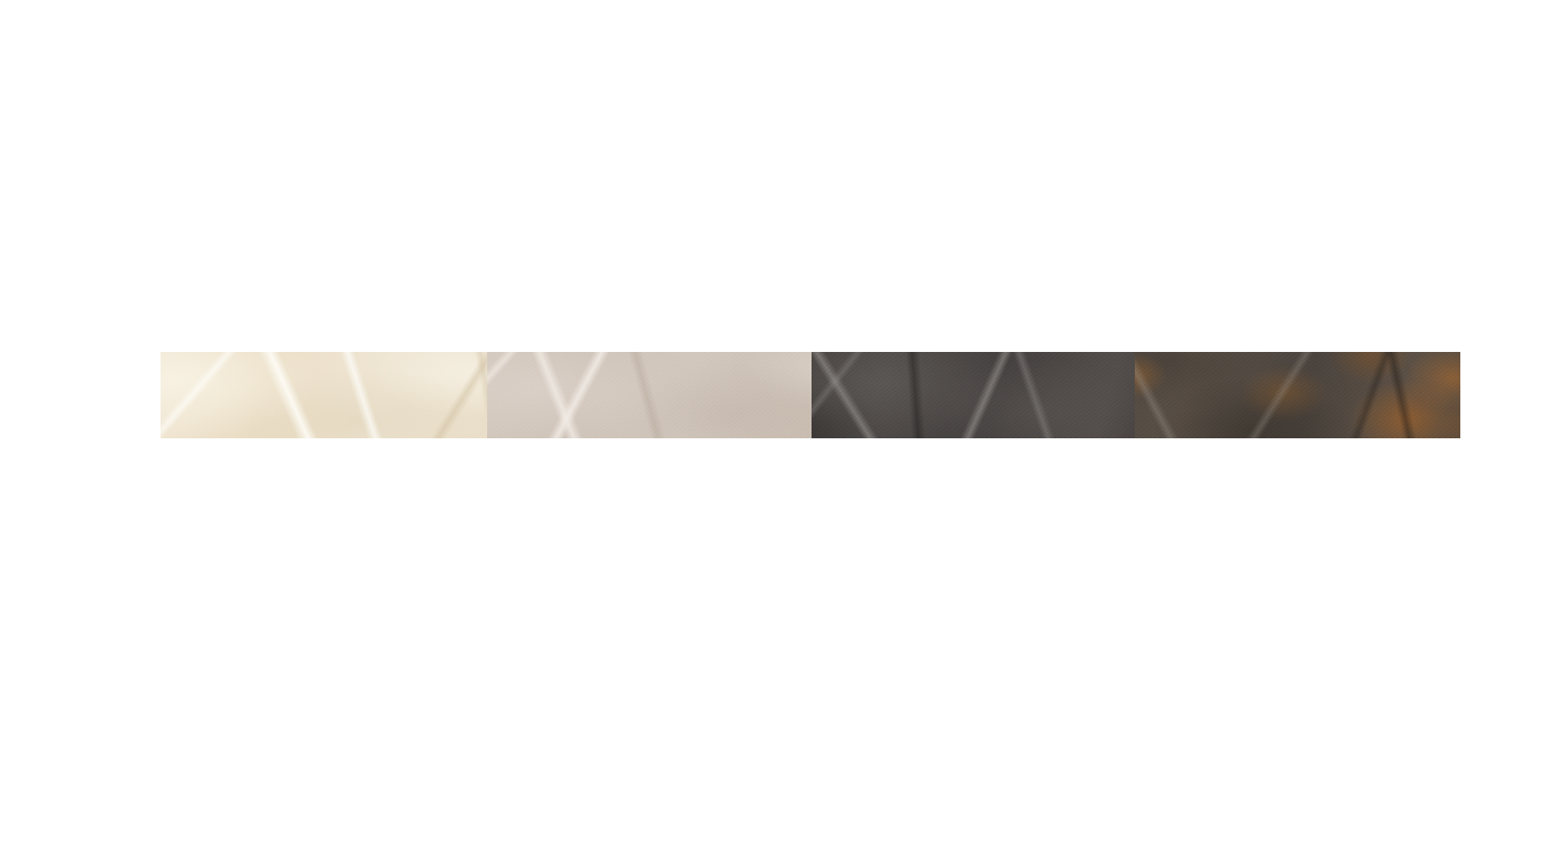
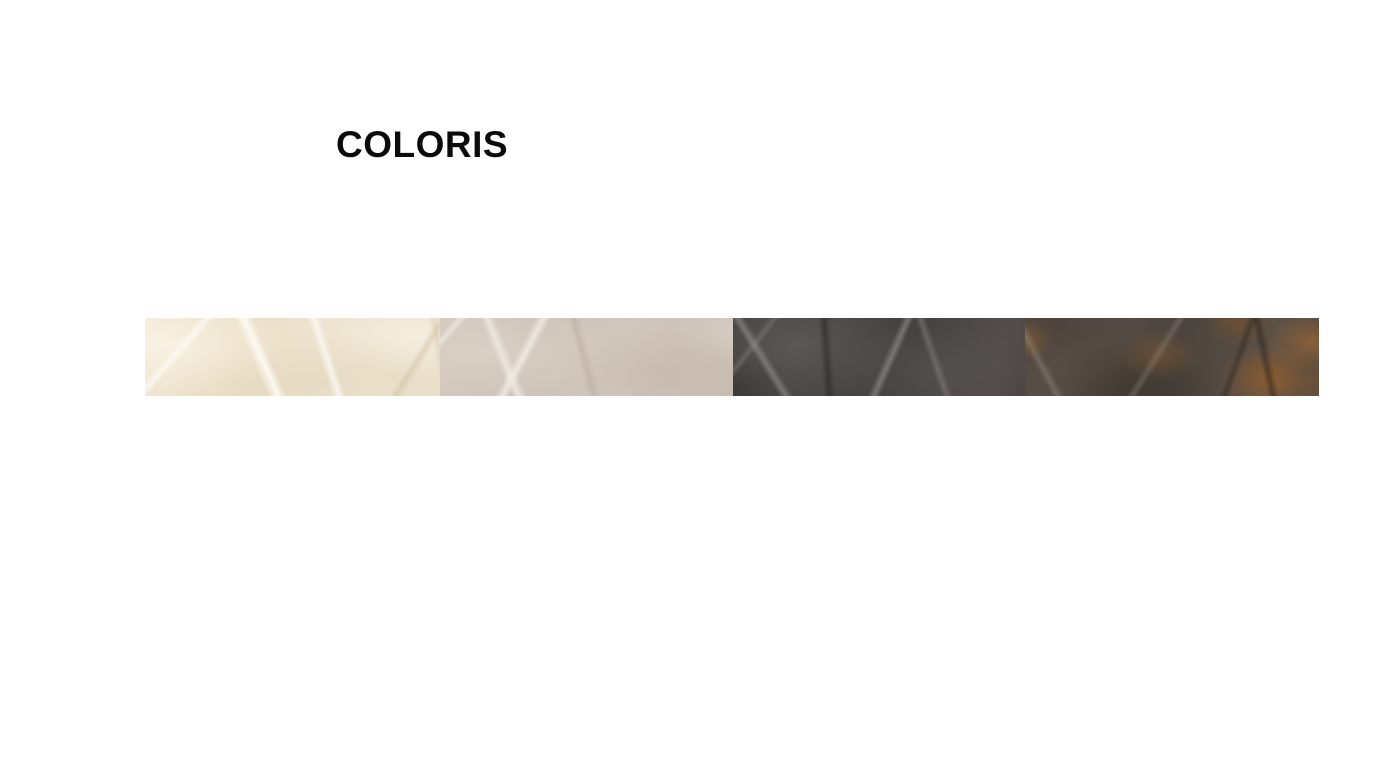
+ COLORIS
